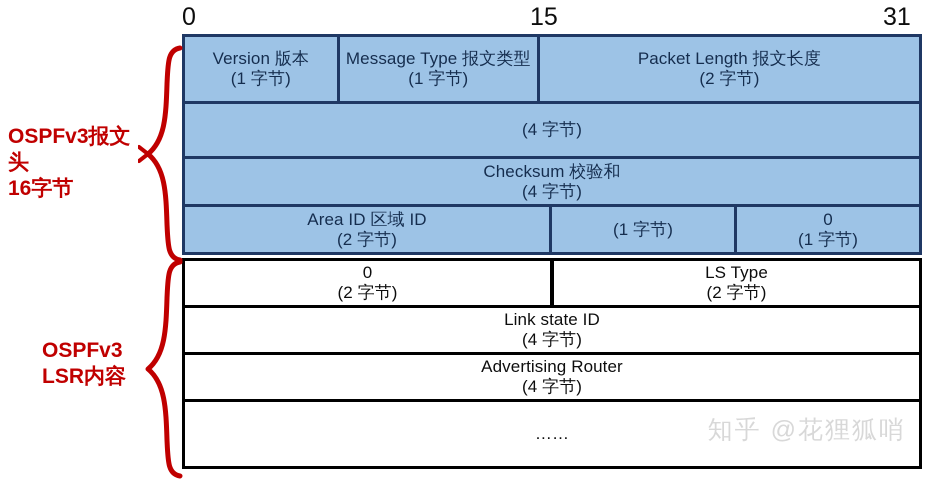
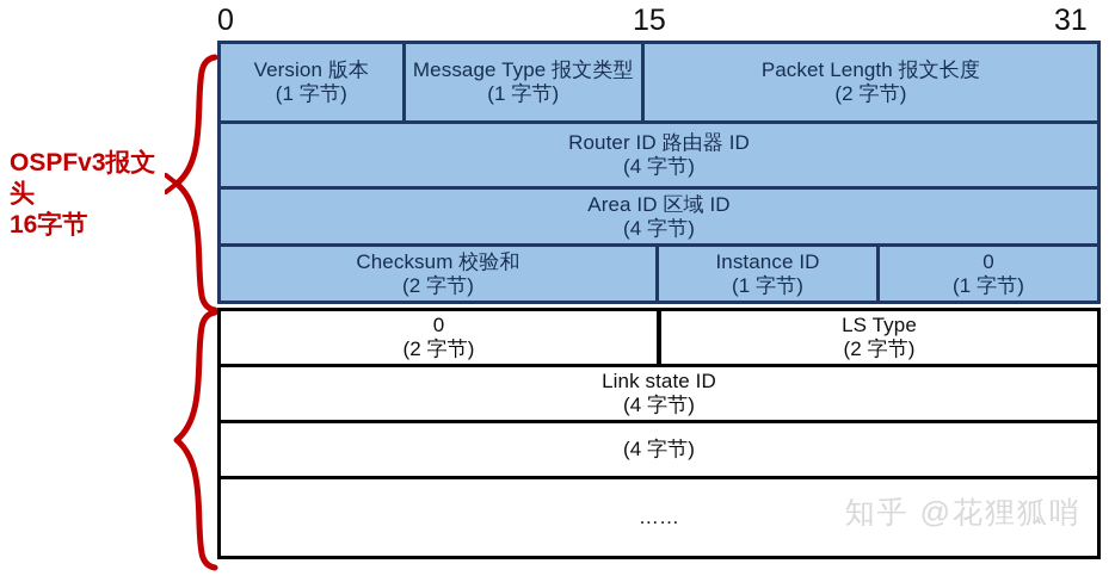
  0
  15
  31
  Version 版本
  (1 字节)
  Message Type 报文类型
  (1 字节)
  Packet Length 报文长度
  (2 字节)
+ Router ID 路由器 ID
  (4 字节)
- Checksum 校验和
+ Area ID 区域 ID
  (4 字节)
- Area ID 区域 ID
+ Checksum 校验和
  (2 字节)
+ Instance ID
  (1 字节)
  0
  (1 字节)
  0
  (2 字节)
  LS Type
  (2 字节)
  Link state ID
  (4 字节)
- Advertising Router
  (4 字节)
  ……
  OSPFv3报文头
  16字节
- OSPFv3
- LSR内容
  知乎 @花狸狐哨
